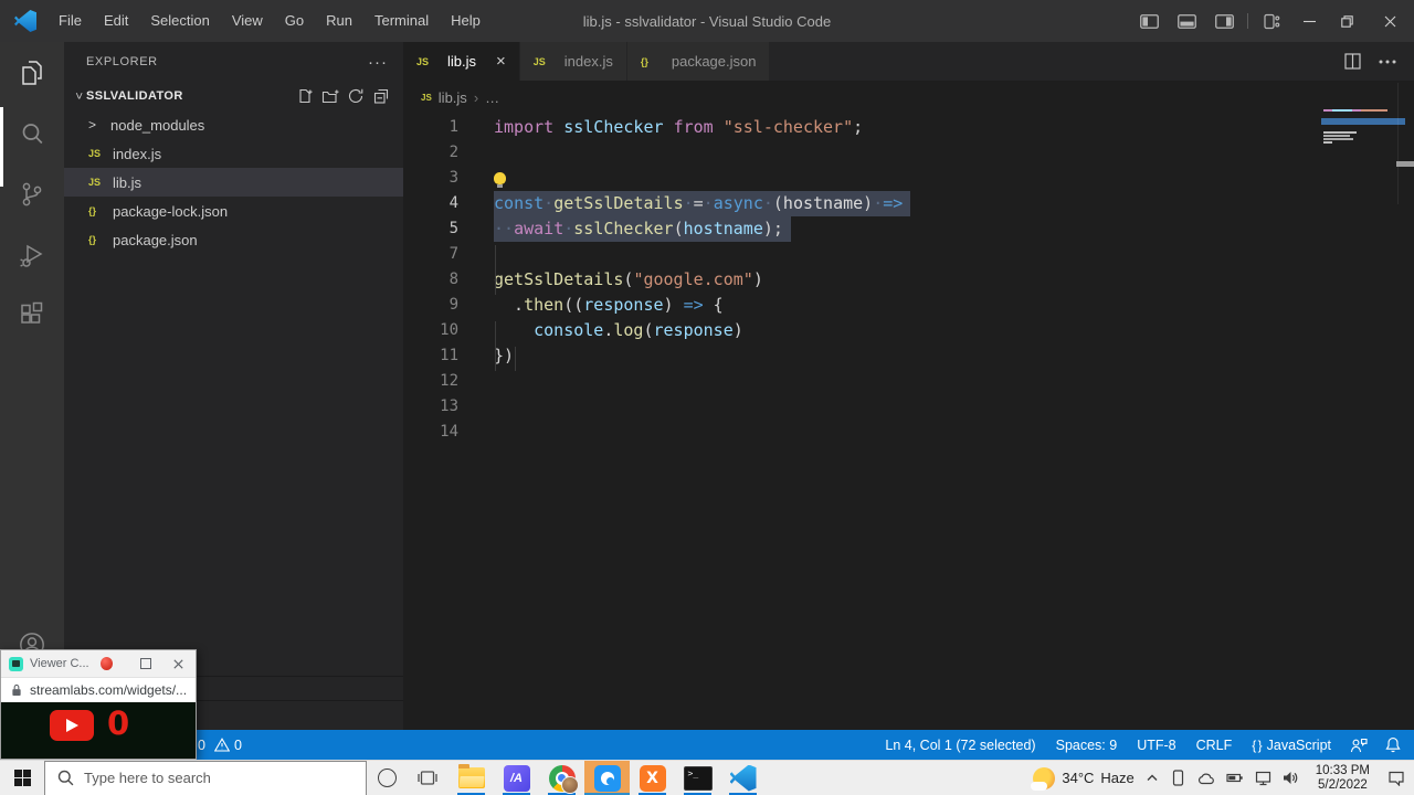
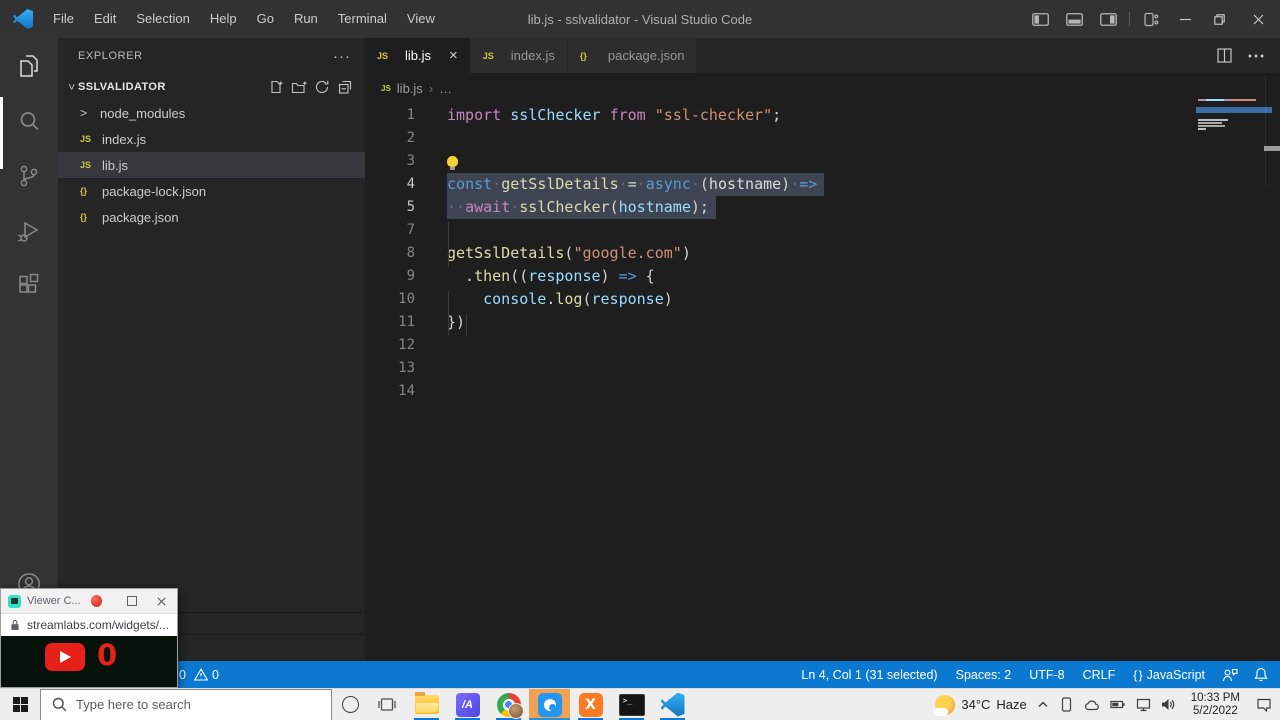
  File
  Edit
  Selection
- View
+ Help
  Go
  Run
  Terminal
- Help
+ View
  lib.js - sslvalidator - Visual Studio Code
  EXPLORER
  ···
  SSLVALIDATOR
  >
  node_modules
  JS
  index.js
  JS
  lib.js
  {}
  package-lock.json
  {}
  package.json
  JS
  lib.js
  ×
  JS
  index.js
  {}
  package.json
  JS
  lib.js
  ›
  …
  1
  import sslChecker from "ssl-checker";
  2
  3
  4
  const·getSslDetails·=·async·(hostname)·=>
  5
  ··await·sslChecker(hostname);
  7
  8
  getSslDetails("google.com")
  9
  .then((response) => {
  10
  console.log(response)
  11
  })
  12
  13
  14
  0
  0
- Ln 4, Col 1 (72 selected)
+ Ln 4, Col 1 (31 selected)
- Spaces: 9
+ Spaces: 2
  UTF-8
  CRLF
  { }
  JavaScript
  Viewer C...
  streamlabs.com/widgets/...
  0
  Type here to search
  34°C
  Haze
  10:33 PM
  5/2/2022
